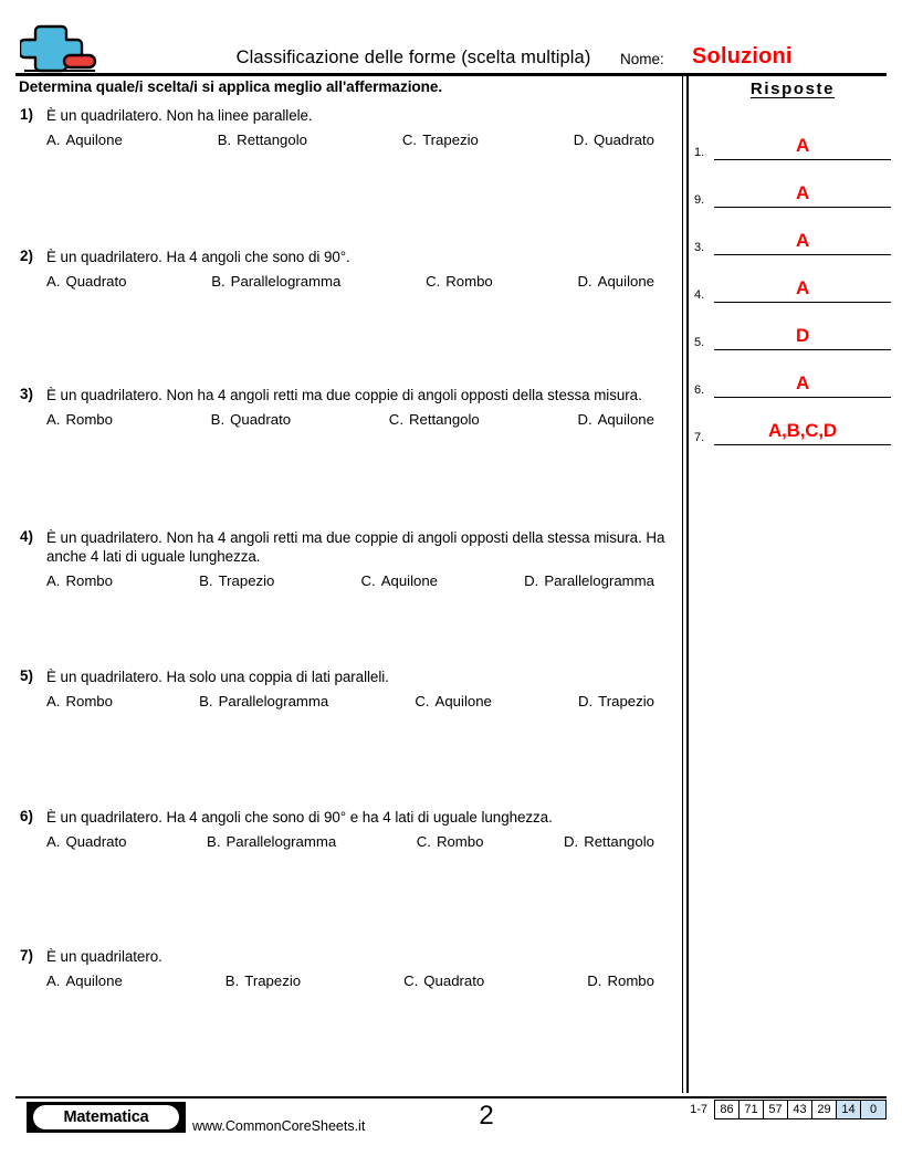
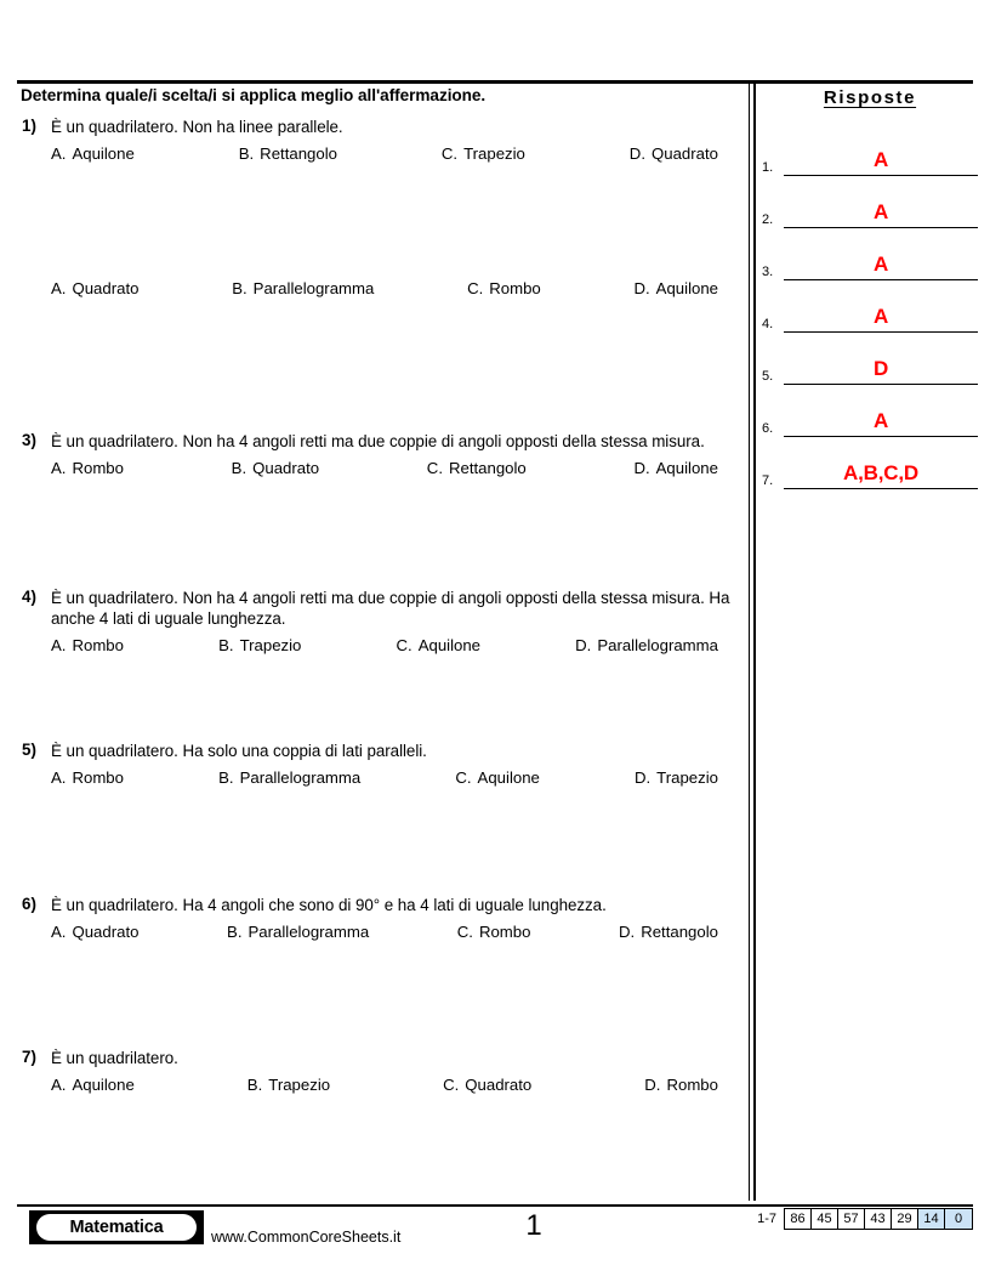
- Classificazione delle forme (scelta multipla)
- Nome:
- Soluzioni
  Determina quale/i scelta/i si applica meglio all'affermazione.
  1)
  È un quadrilatero. Non ha linee parallele.
  A. Aquilone
  B. Rettangolo
  C. Trapezio
  D. Quadrato
- 2)
- È un quadrilatero. Ha 4 angoli che sono di 90°.
  A. Quadrato
  B. Parallelogramma
  C. Rombo
  D. Aquilone
  3)
  È un quadrilatero. Non ha 4 angoli retti ma due coppie di angoli opposti della stessa misura.
  A. Rombo
  B. Quadrato
  C. Rettangolo
  D. Aquilone
  4)
  È un quadrilatero. Non ha 4 angoli retti ma due coppie di angoli opposti della stessa misura. Ha anche 4 lati di uguale lunghezza.
  A. Rombo
  B. Trapezio
  C. Aquilone
  D. Parallelogramma
  5)
  È un quadrilatero. Ha solo una coppia di lati paralleli.
  A. Rombo
  B. Parallelogramma
  C. Aquilone
  D. Trapezio
  6)
  È un quadrilatero. Ha 4 angoli che sono di 90° e ha 4 lati di uguale lunghezza.
  A. Quadrato
  B. Parallelogramma
  C. Rombo
  D. Rettangolo
  7)
  È un quadrilatero.
  A. Aquilone
  B. Trapezio
  C. Quadrato
  D. Rombo
  Risposte
  1.
  A
- 9.
+ 2.
  A
  3.
  A
  4.
  A
  5.
  D
  6.
  A
  7.
  A,B,C,D
  Matematica
  www.CommonCoreSheets.it
- 2
+ 1
  1-7
  86
- 71
+ 45
  57
  43
  29
  14
  0
